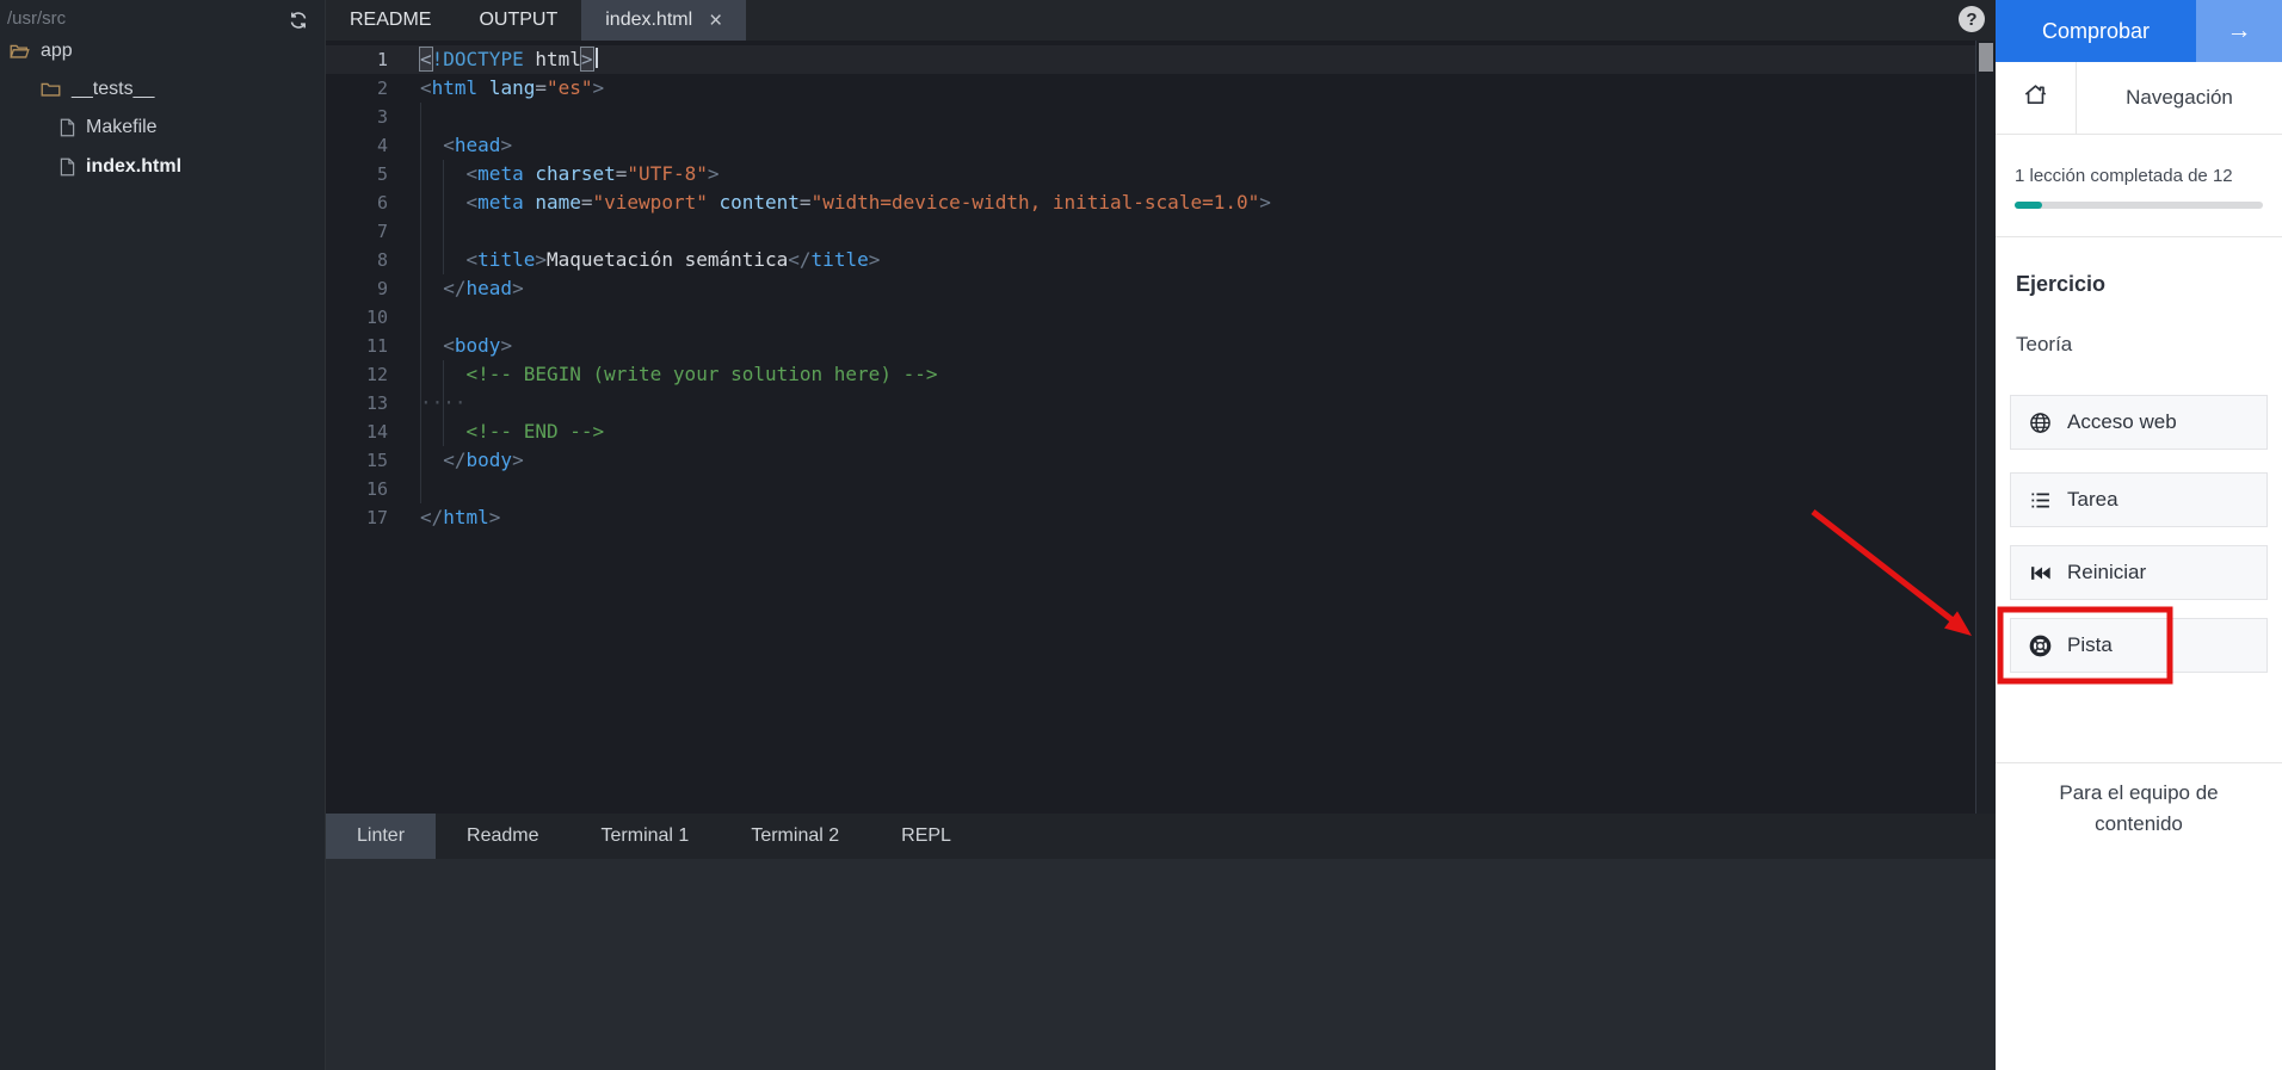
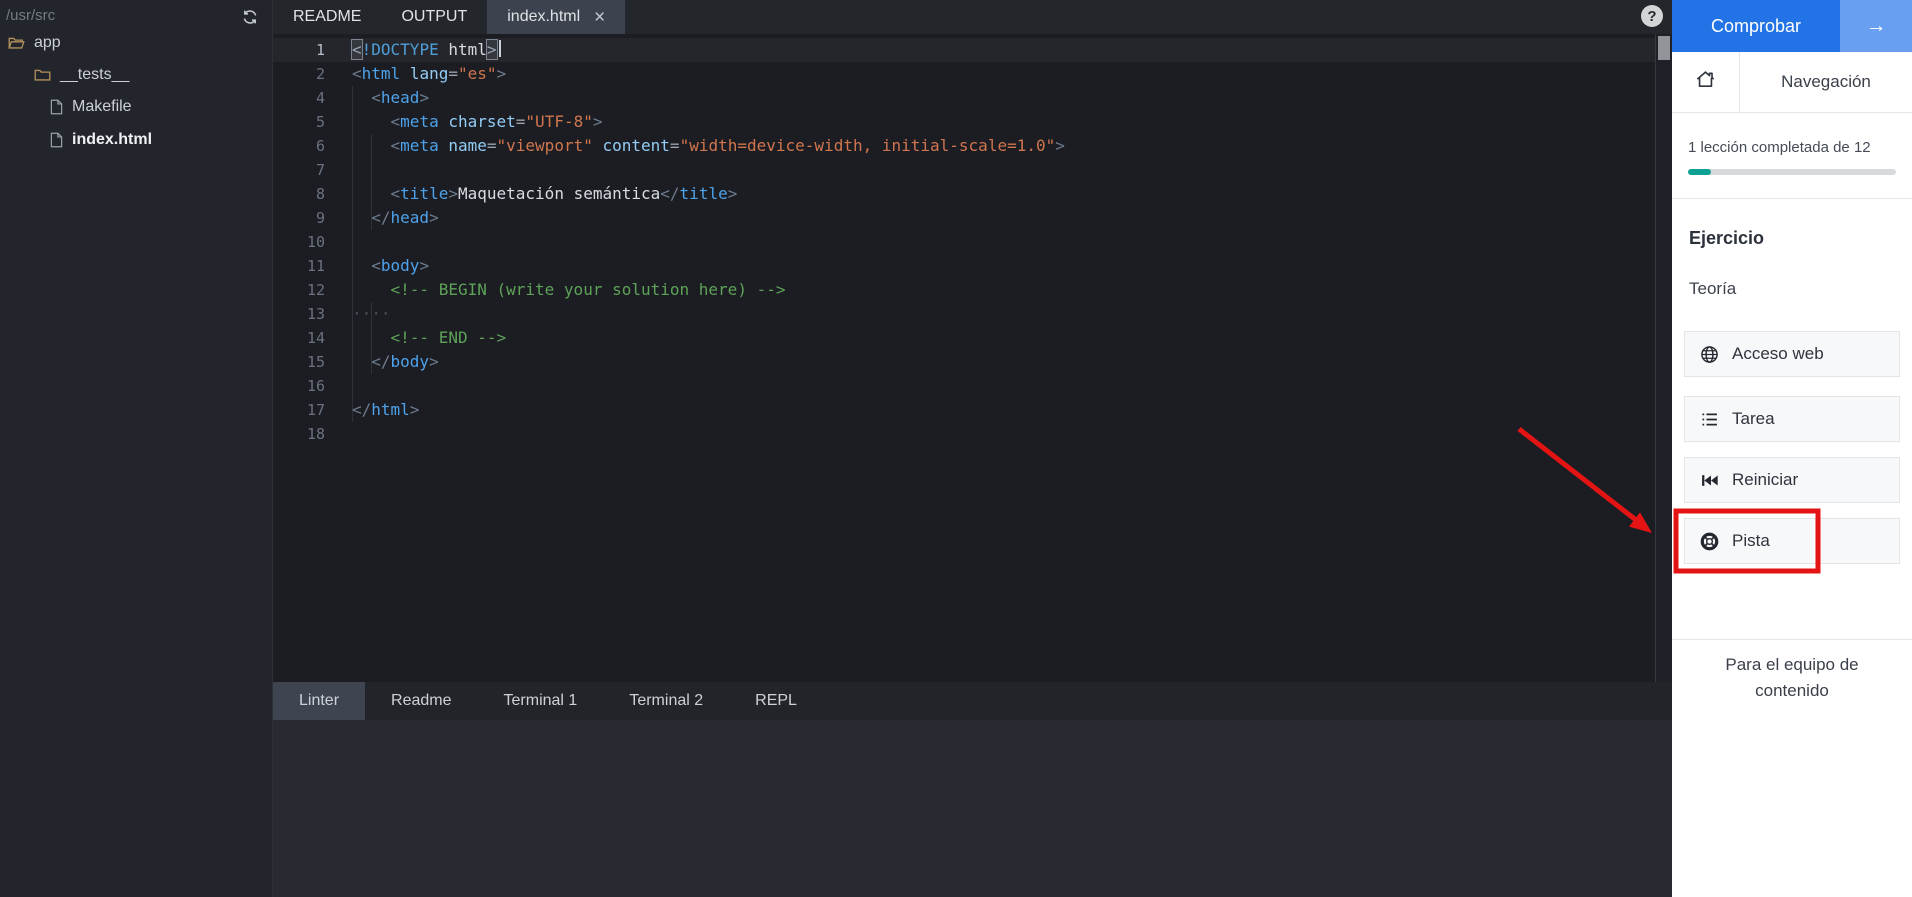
  /usr/src
  app
  __tests__
  Makefile
  index.html
  README
  OUTPUT
  index.html
  ×
  ?
  1
  <!DOCTYPE html>
  2
  <html lang="es">
- 3
  4
  <head>
  5
  <meta charset="UTF-8">
  6
  <meta name="viewport" content="width=device-width, initial-scale=1.0">
  7
  8
  <title>Maquetación semántica</title>
  9
  </head>
  10
  11
  <body>
  12
  <!-- BEGIN (write your solution here) -->
  13
  ····
  14
  <!-- END -->
  15
  </body>
  16
  17
  </html>
+ 18
  Linter
  Readme
  Terminal 1
  Terminal 2
  REPL
  Comprobar
  →
  Navegación
  1 lección completada de 12
  Ejercicio
  Teoría
  Acceso web
  Tarea
  Reiniciar
  Pista
  Para el equipo de contenido
